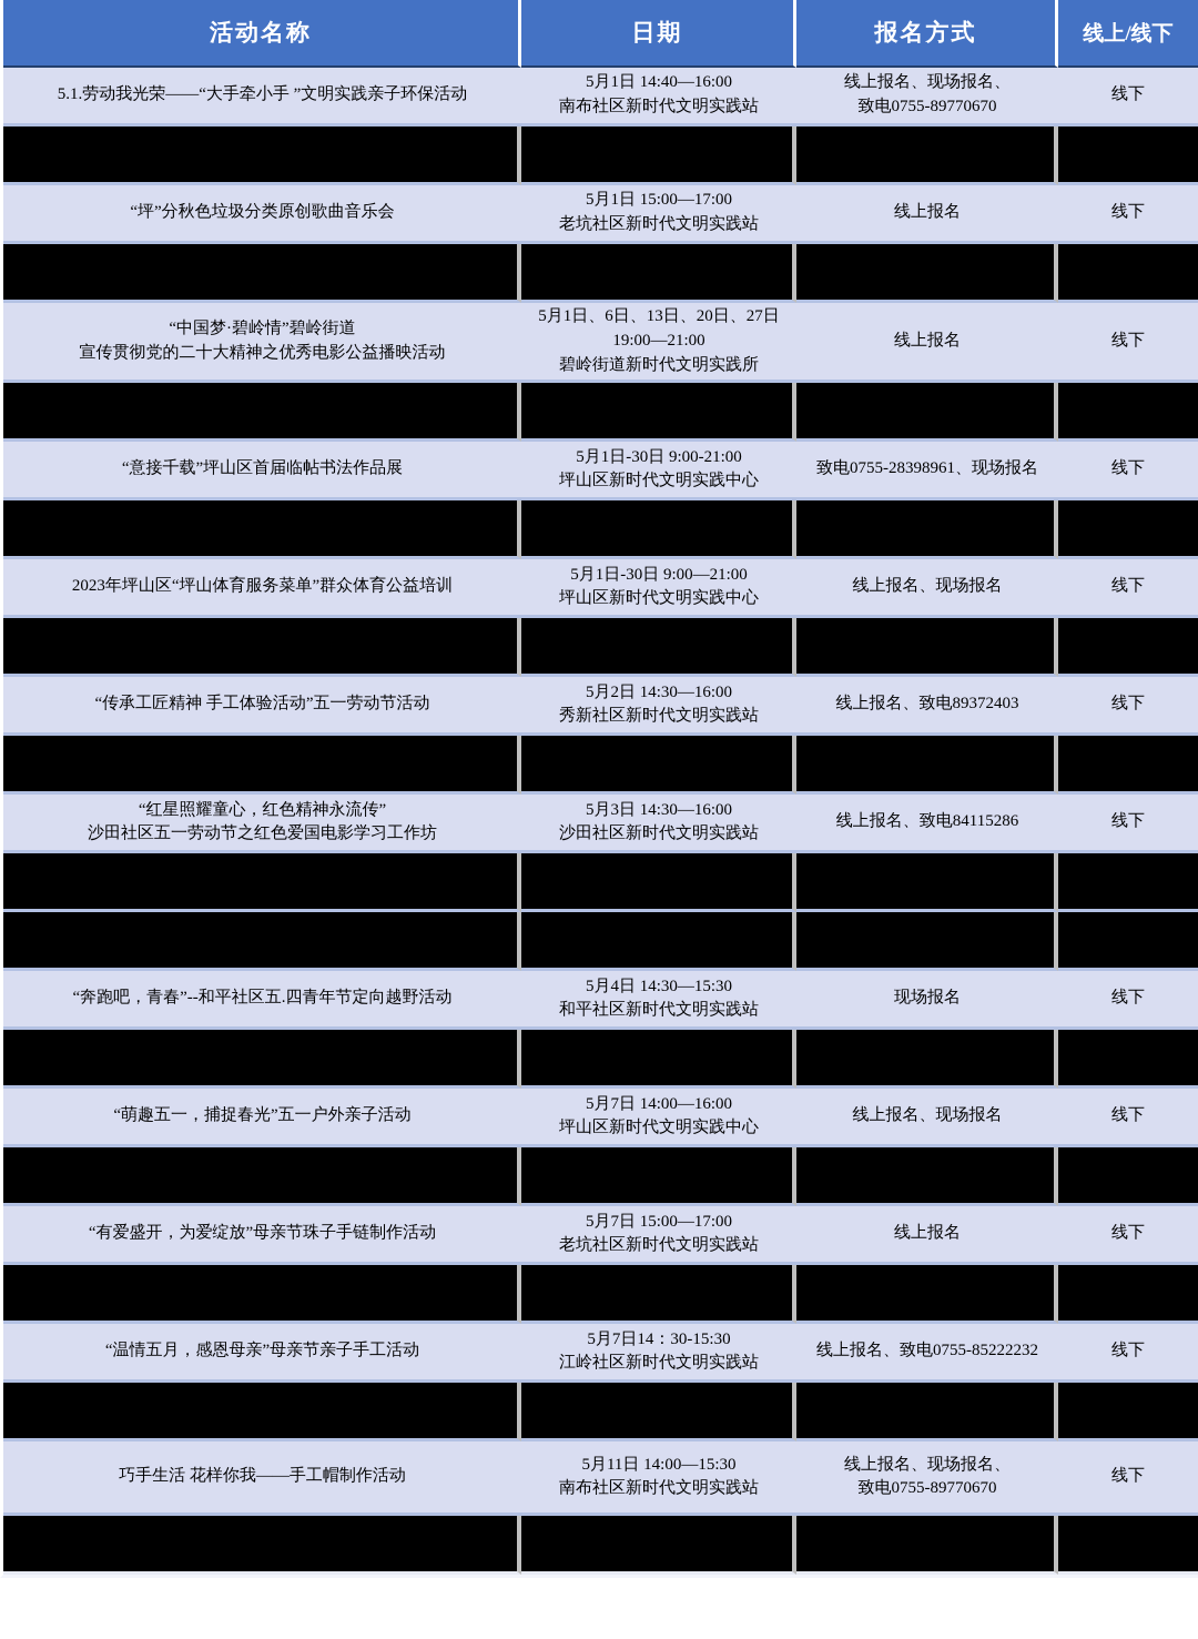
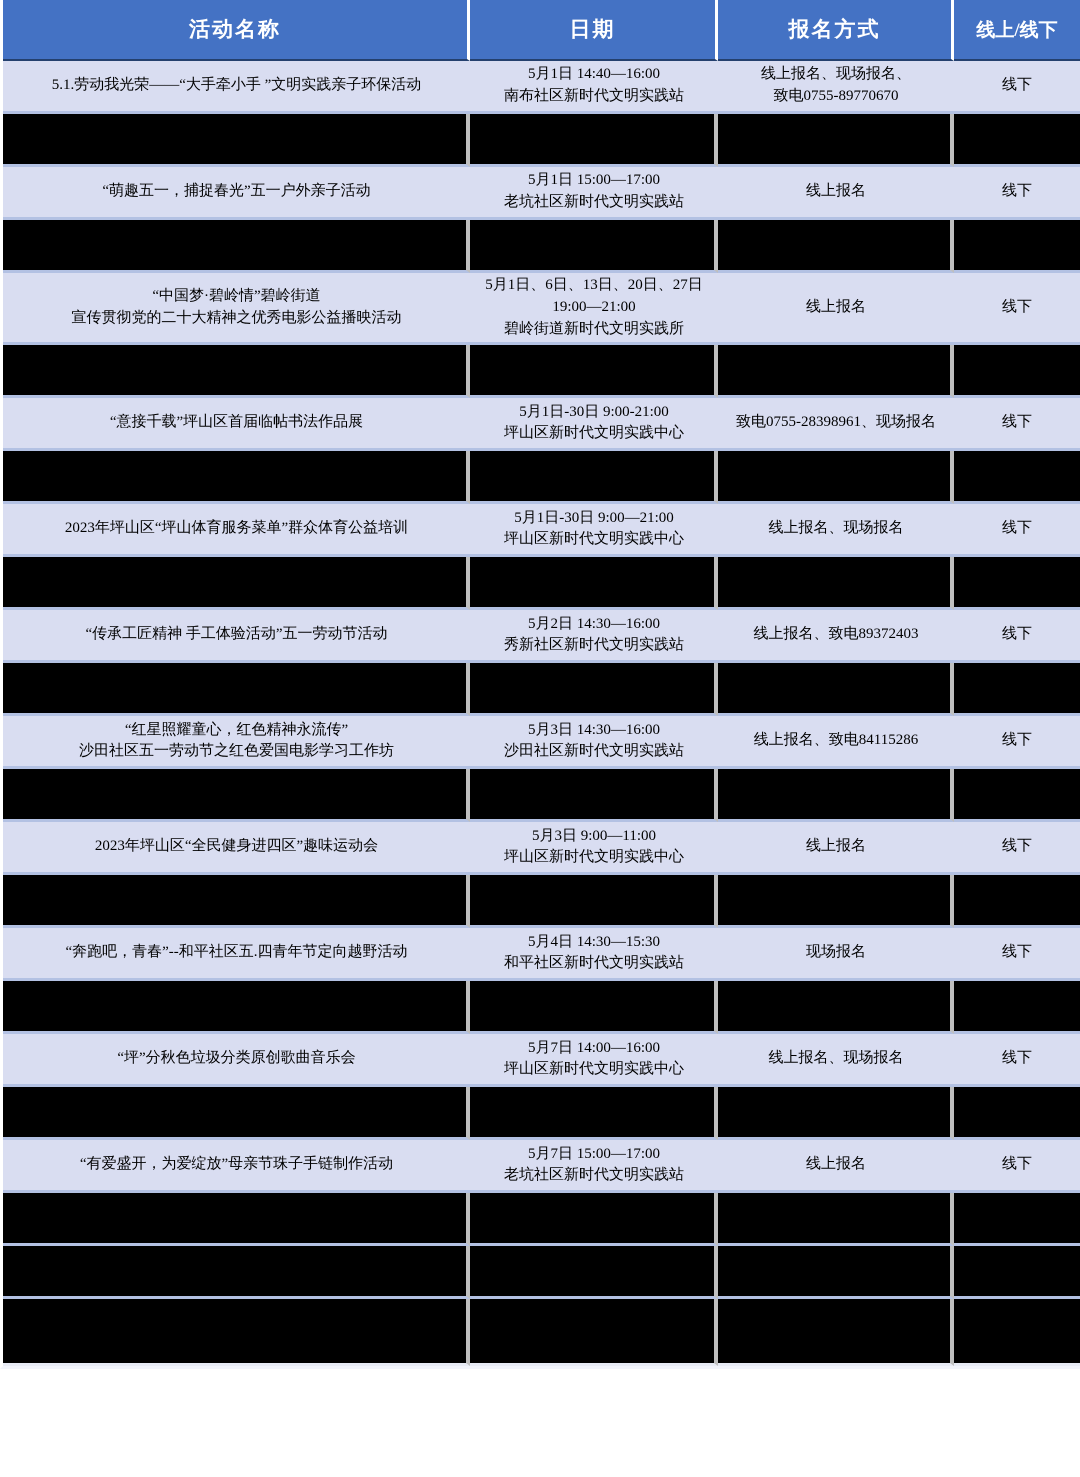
  活动名称	日期	报名方式	线上/线下
  5.1.劳动我光荣——“大手牵小手 ”文明实践亲子环保活动	5月1日 14:40—16:00 南布社区新时代文明实践站	线上报名、现场报名、 致电0755-89770670	线下
- “坪”分秋色垃圾分类原创歌曲音乐会	5月1日 15:00—17:00 老坑社区新时代文明实践站	线上报名	线下
+ “萌趣五一，捕捉春光”五一户外亲子活动	5月1日 15:00—17:00 老坑社区新时代文明实践站	线上报名	线下
  “中国梦·碧岭情”碧岭街道 宣传贯彻党的二十大精神之优秀电影公益播映活动	5月1日、6日、13日、20日、27日 19:00—21:00 碧岭街道新时代文明实践所	线上报名	线下
  “意接千载”坪山区首届临帖书法作品展	5月1日-30日 9:00-21:00 坪山区新时代文明实践中心	致电0755-28398961、现场报名	线下
  2023年坪山区“坪山体育服务菜单”群众体育公益培训	5月1日-30日 9:00—21:00 坪山区新时代文明实践中心	线上报名、现场报名	线下
  “传承工匠精神 手工体验活动”五一劳动节活动	5月2日 14:30—16:00 秀新社区新时代文明实践站	线上报名、致电89372403	线下
  “红星照耀童心，红色精神永流传” 沙田社区五一劳动节之红色爱国电影学习工作坊	5月3日 14:30—16:00 沙田社区新时代文明实践站	线上报名、致电84115286	线下
+ 2023年坪山区“全民健身进四区”趣味运动会	5月3日 9:00—11:00 坪山区新时代文明实践中心	线上报名	线下
  “奔跑吧，青春”--和平社区五.四青年节定向越野活动	5月4日 14:30—15:30 和平社区新时代文明实践站	现场报名	线下
- “萌趣五一，捕捉春光”五一户外亲子活动	5月7日 14:00—16:00 坪山区新时代文明实践中心	线上报名、现场报名	线下
+ “坪”分秋色垃圾分类原创歌曲音乐会	5月7日 14:00—16:00 坪山区新时代文明实践中心	线上报名、现场报名	线下
  “有爱盛开，为爱绽放”母亲节珠子手链制作活动	5月7日 15:00—17:00 老坑社区新时代文明实践站	线上报名	线下
- “温情五月，感恩母亲”母亲节亲子手工活动	5月7日14：30-15:30 江岭社区新时代文明实践站	线上报名、致电0755-85222232	线下
- 巧手生活 花样你我——手工帽制作活动	5月11日 14:00—15:30 南布社区新时代文明实践站	线上报名、现场报名、 致电0755-89770670	线下
